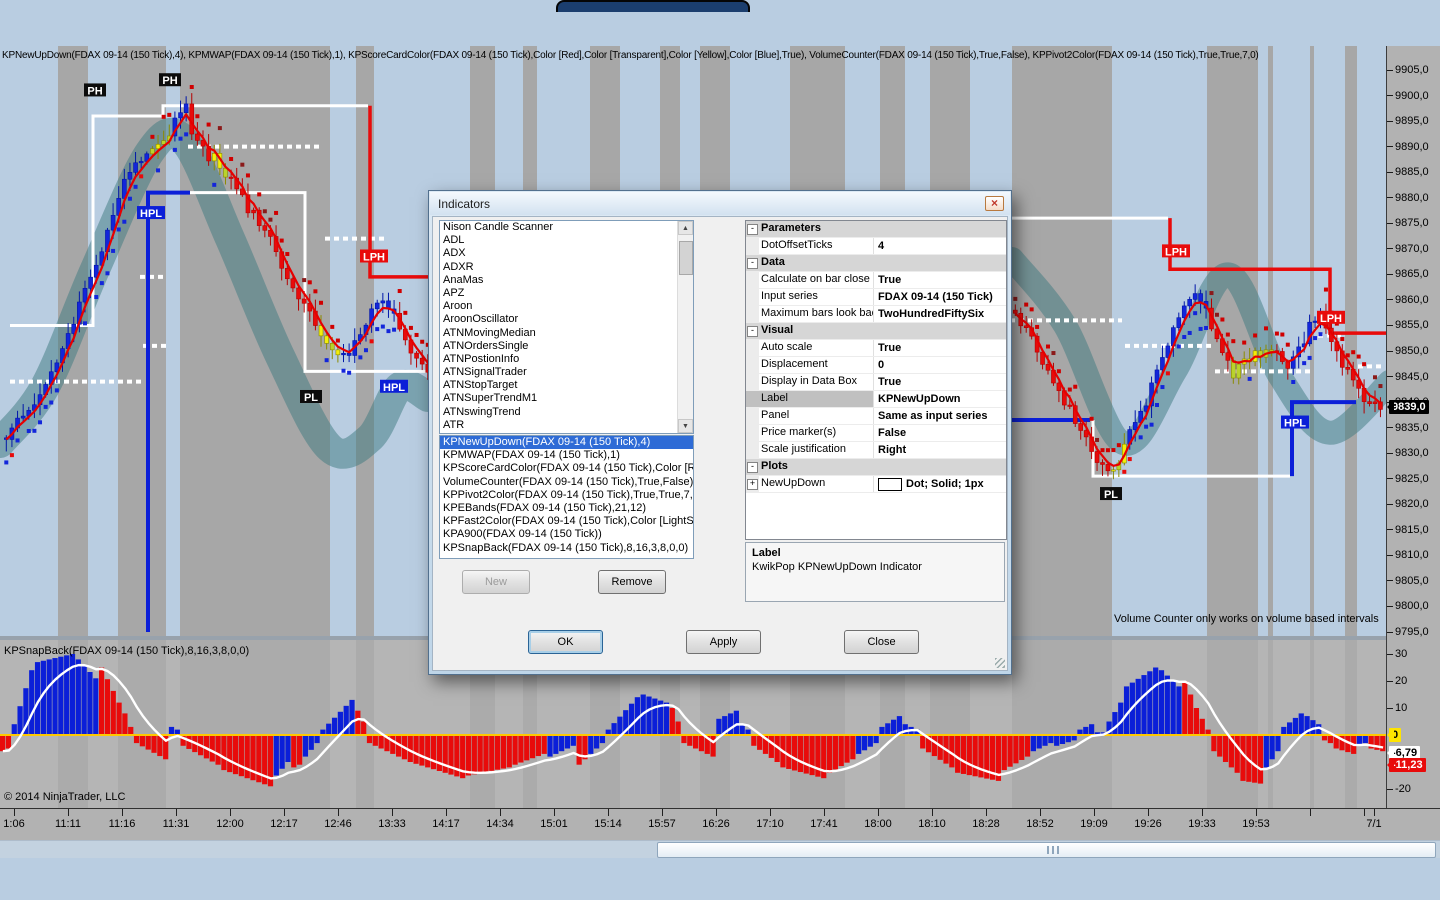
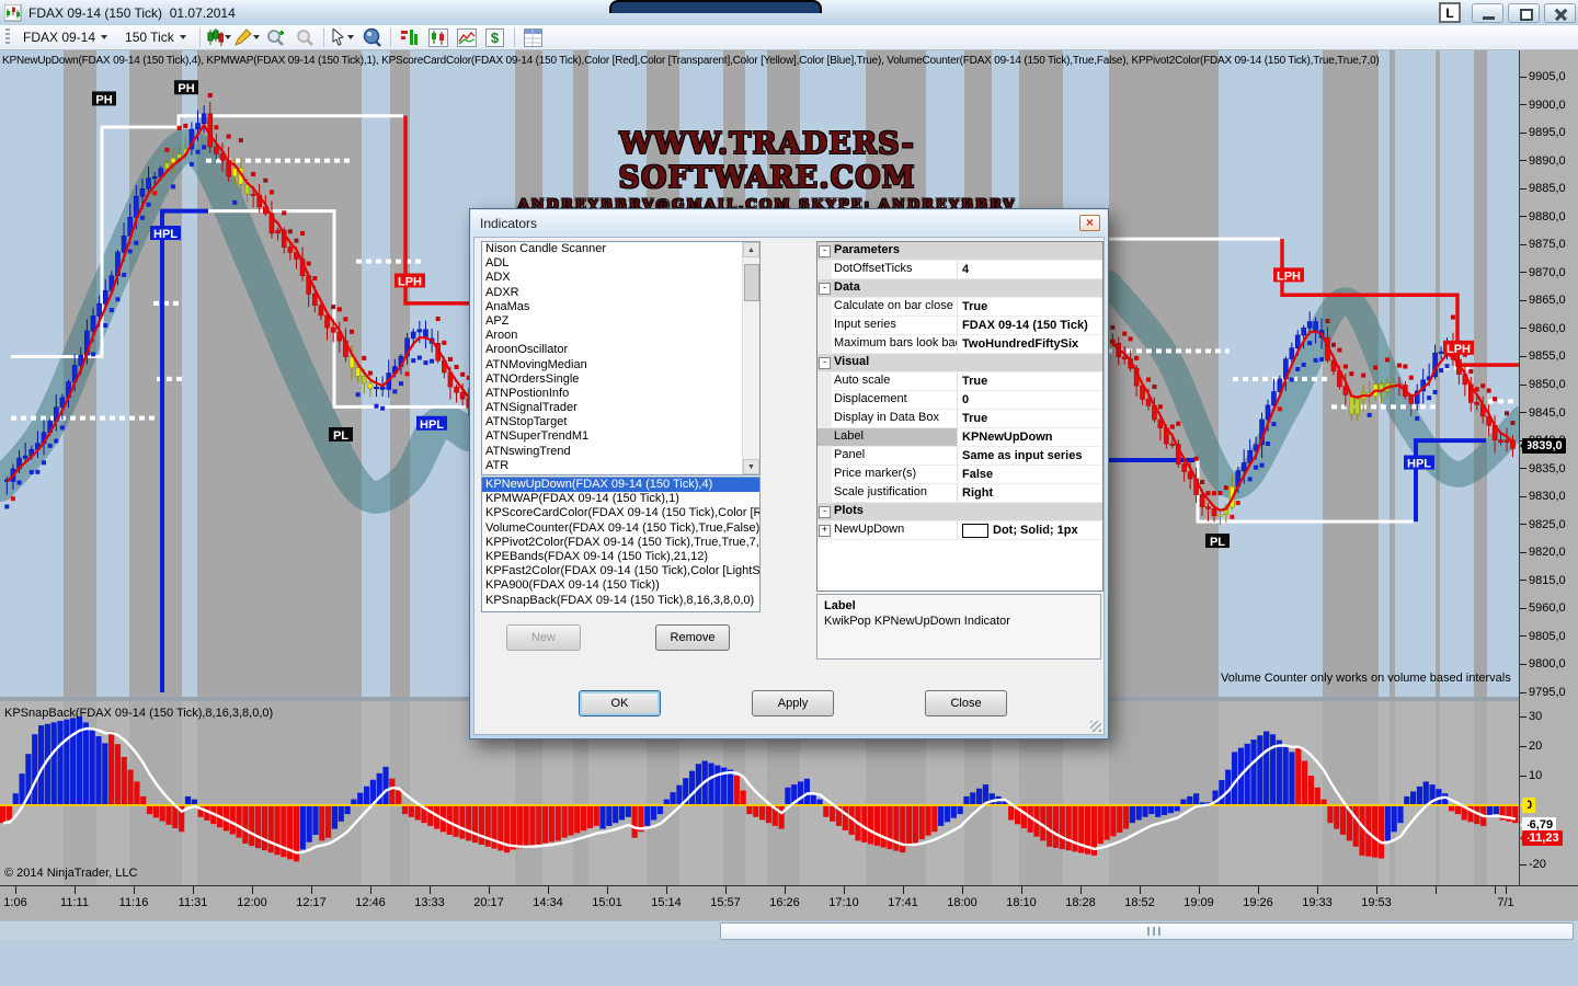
+ FDAX 09-14 (150 Tick) 01.07.2014
+ L
+ FDAX 09-14
+ 150 Tick
+ $
  PH
  PH
  HPL
  LPH
  HPL
  PL
  LPH
  LPH
  HPL
  PL
  KPNewUpDown(FDAX 09-14 (150 Tick),4), KPMWAP(FDAX 09-14 (150 Tick),1), KPScoreCardColor(FDAX 09-14 (150 Tick),Color [Red],Color [Transparent],Color [Yellow],Color [Blue],True), VolumeCounter(FDAX 09-14 (150 Tick),True,False), KPPivot2Color(FDAX 09-14 (150 Tick),True,True,7,0)
+ WWW.TRADERS-SOFTWARE.COM
+ ANDREYBBRV@GMAIL.COM SKYPE: ANDREYBBRV
  Volume Counter only works on volume based intervals
  KPSnapBack(FDAX 09-14 (150 Tick),8,16,3,8,0,0)
  © 2014 NinjaTrader, LLC
  9905,0
  9900,0
  9895,0
  9890,0
  9885,0
  9880,0
  9875,0
  9870,0
  9865,0
  9860,0
  9855,0
  9850,0
  9845,0
  9835,0
  9830,0
  9825,0
  9820,0
  9815,0
- 9810,0
+ 5960,0
  9805,0
  9800,0
  9795,0
  30
  20
  10
  -20
  9839,0
  0
  -6,79
  -11,23
  1:06
  11:11
  11:16
  11:31
  12:00
  12:17
  12:46
  13:33
- 14:17
+ 20:17
  14:34
  15:01
  15:14
  15:57
  16:26
  17:10
  17:41
  18:00
  18:10
  18:28
  18:52
  19:09
  19:26
  19:33
  19:53
  7/1
  Indicators
  ×
  Nison Candle Scanner
  ADL
  ADX
  ADXR
  AnaMas
  APZ
  Aroon
  AroonOscillator
  ATNMovingMedian
  ATNOrdersSingle
  ATNPostionInfo
  ATNSignalTrader
  ATNStopTarget
  ATNSuperTrendM1
  ATNswingTrend
  ATR
  KPNewUpDown(FDAX 09-14 (150 Tick),4)
  KPMWAP(FDAX 09-14 (150 Tick),1)
  KPScoreCardColor(FDAX 09-14 (150 Tick),Color [R
  VolumeCounter(FDAX 09-14 (150 Tick),True,False)
  KPPivot2Color(FDAX 09-14 (150 Tick),True,True,7,
  KPEBands(FDAX 09-14 (150 Tick),21,12)
  KPFast2Color(FDAX 09-14 (150 Tick),Color [LightS
  KPA900(FDAX 09-14 (150 Tick))
  KPSnapBack(FDAX 09-14 (150 Tick),8,16,3,8,0,0)
  New
  Remove
  -
  Parameters
  DotOffsetTicks
  4
  -
  Data
  Calculate on bar close
  True
  Input series
  FDAX 09-14 (150 Tick)
  Maximum bars look ba
  TwoHundredFiftySix
  -
  Visual
  Auto scale
  True
  Displacement
  0
  Display in Data Box
  True
  Label
  KPNewUpDown
  Panel
  Same as input series
  Price marker(s)
  False
  Scale justification
  Right
  -
  Plots
  +
  NewUpDown
  Dot; Solid; 1px
  Label
  KwikPop KPNewUpDown Indicator
  OK
  Apply
  Close
